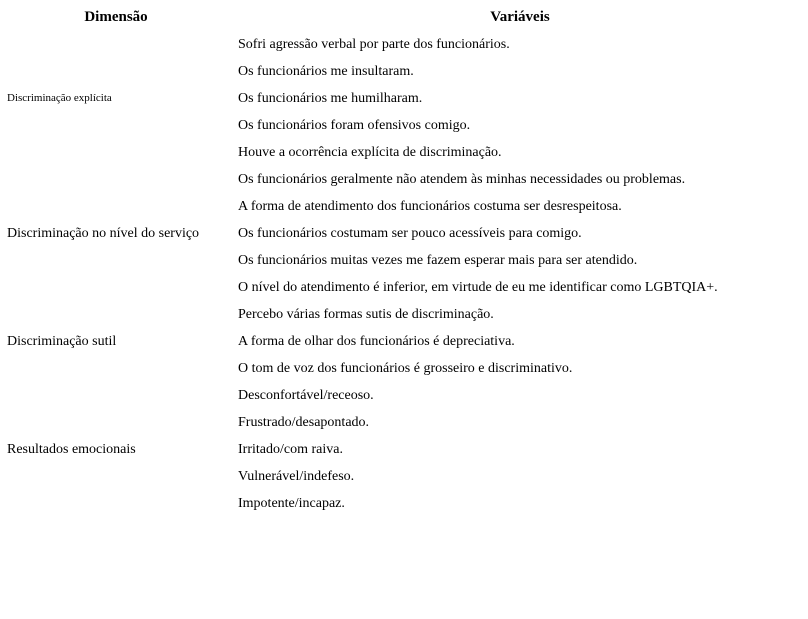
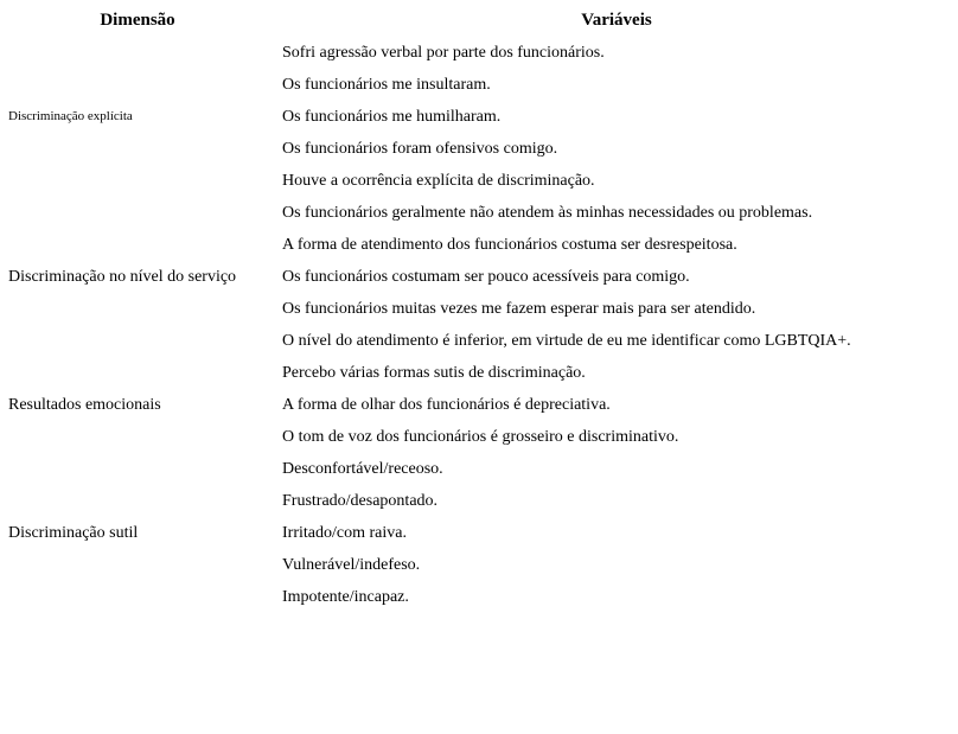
  Dimensão	Variáveis
  Discriminação explícita	Sofri agressão verbal por parte dos funcionários.
  Os funcionários me insultaram.
  Os funcionários me humilharam.
  Os funcionários foram ofensivos comigo.
  Houve a ocorrência explícita de discriminação.
  Discriminação no nível do serviço	Os funcionários geralmente não atendem às minhas necessidades ou problemas.
  A forma de atendimento dos funcionários costuma ser desrespeitosa.
  Os funcionários costumam ser pouco acessíveis para comigo.
  Os funcionários muitas vezes me fazem esperar mais para ser atendido.
  O nível do atendimento é inferior, em virtude de eu me identificar como LGBTQIA+.
- Discriminação sutil	Percebo várias formas sutis de discriminação.
+ Resultados emocionais	Percebo várias formas sutis de discriminação.
  A forma de olhar dos funcionários é depreciativa.
  O tom de voz dos funcionários é grosseiro e discriminativo.
- Resultados emocionais	Desconfortável/receoso.
+ Discriminação sutil	Desconfortável/receoso.
  Frustrado/desapontado.
  Irritado/com raiva.
  Vulnerável/indefeso.
  Impotente/incapaz.
